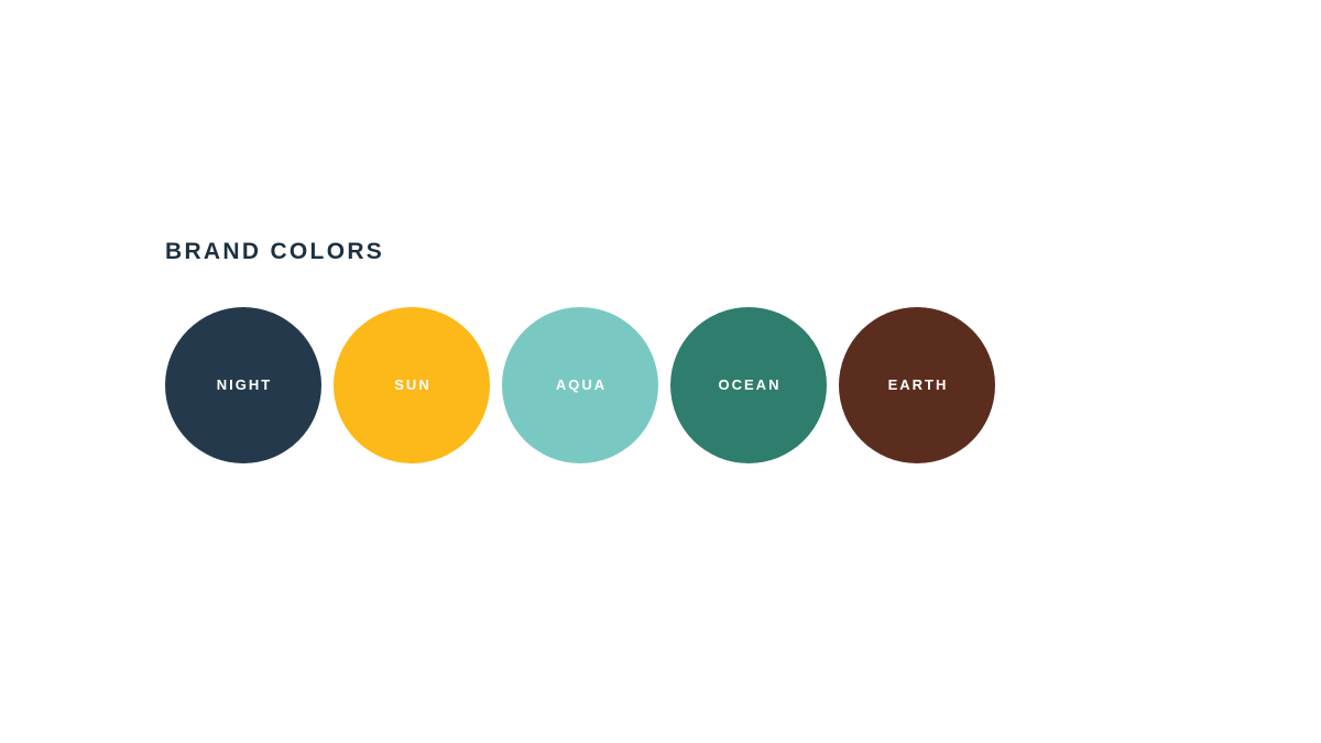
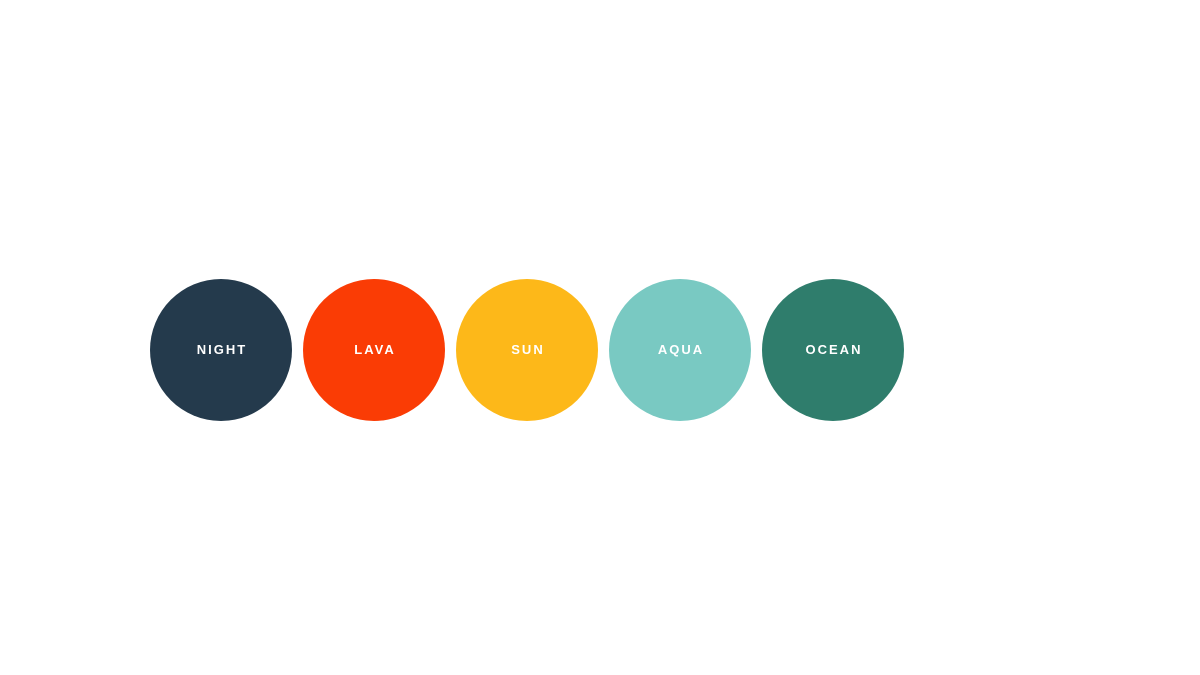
- BRAND COLORS
  NIGHT
+ LAVA
  SUN
  AQUA
  OCEAN
- EARTH
